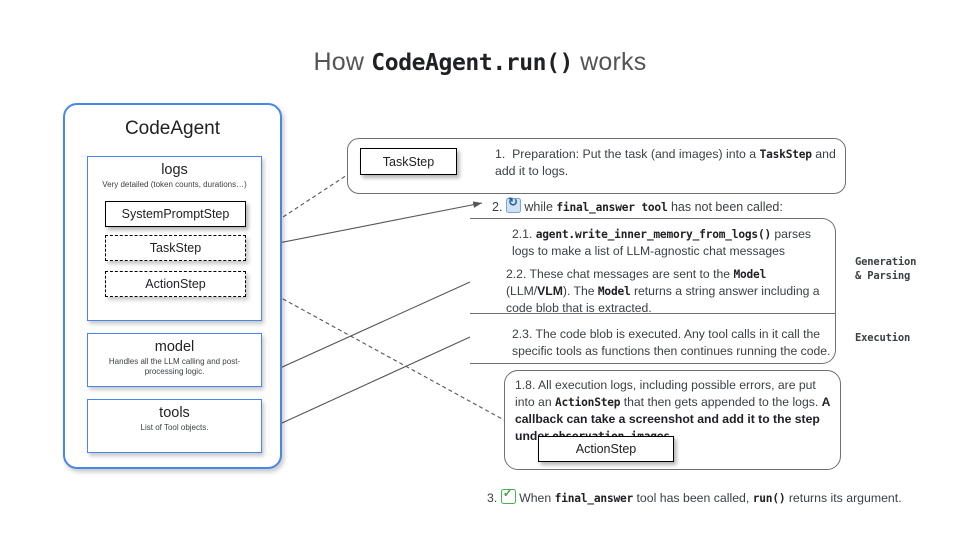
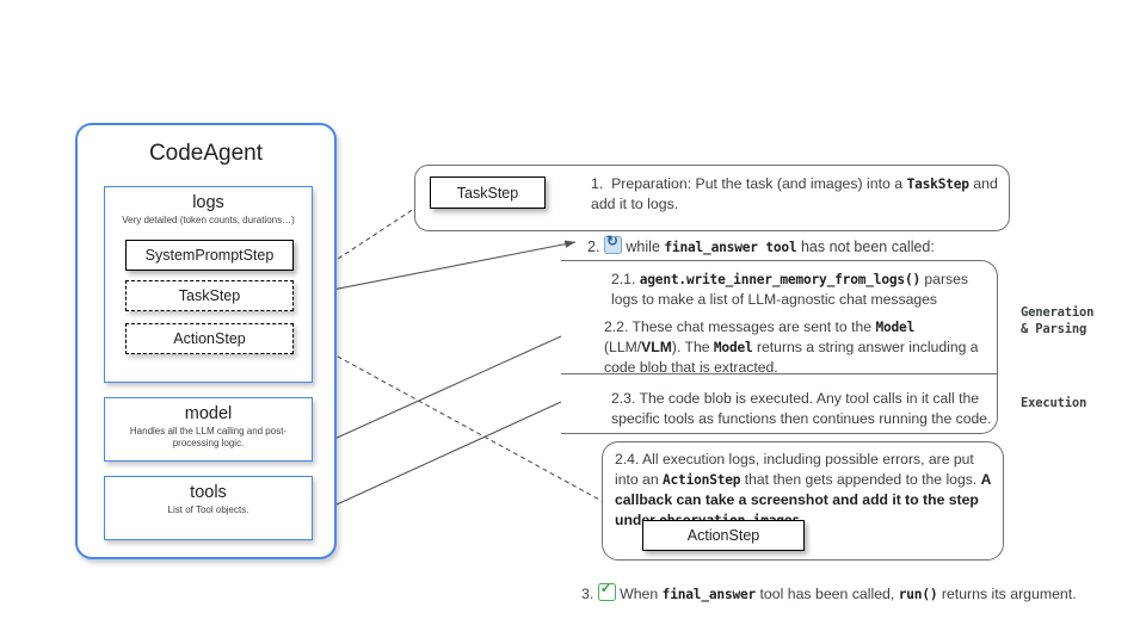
- How CodeAgent.run() works
  CodeAgent
  logs
  Very detailed (token counts, durations…)
  SystemPromptStep
  TaskStep
  ActionStep
  model
  Handles all the LLM calling and post-processing logic.
  tools
  List of Tool objects.
  TaskStep
  1. Preparation: Put the task (and images) into a TaskStep and add it to logs.
  2. while final_answer tool has not been called:
  2.1. agent.write_inner_memory_from_logs() parses logs to make a list of LLM-agnostic chat messages
  2.2. These chat messages are sent to the Model (LLM/VLM). The Model returns a string answer including a code blob that is extracted.
  2.3. The code blob is executed. Any tool calls in it call the specific tools as functions then continues running the code.
  Generation
  & Parsing
  Execution
- 1.8. All execution logs, including possible errors, are put into an ActionStep that then gets appended to the logs. A callback can take a screenshot and add it to the step und
+ 2.4. All execution logs, including possible errors, are put into an ActionStep that then gets appended to the logs. A callback can take a screenshot and add it to the step und
  ActionStep
  3. When final_answer tool has been called, run() returns its argument.
